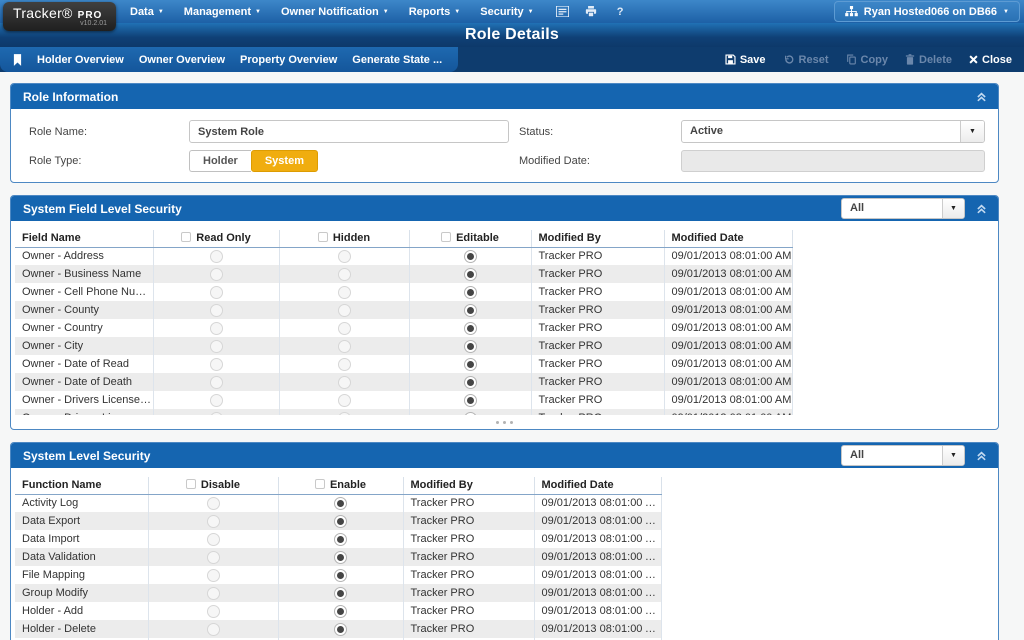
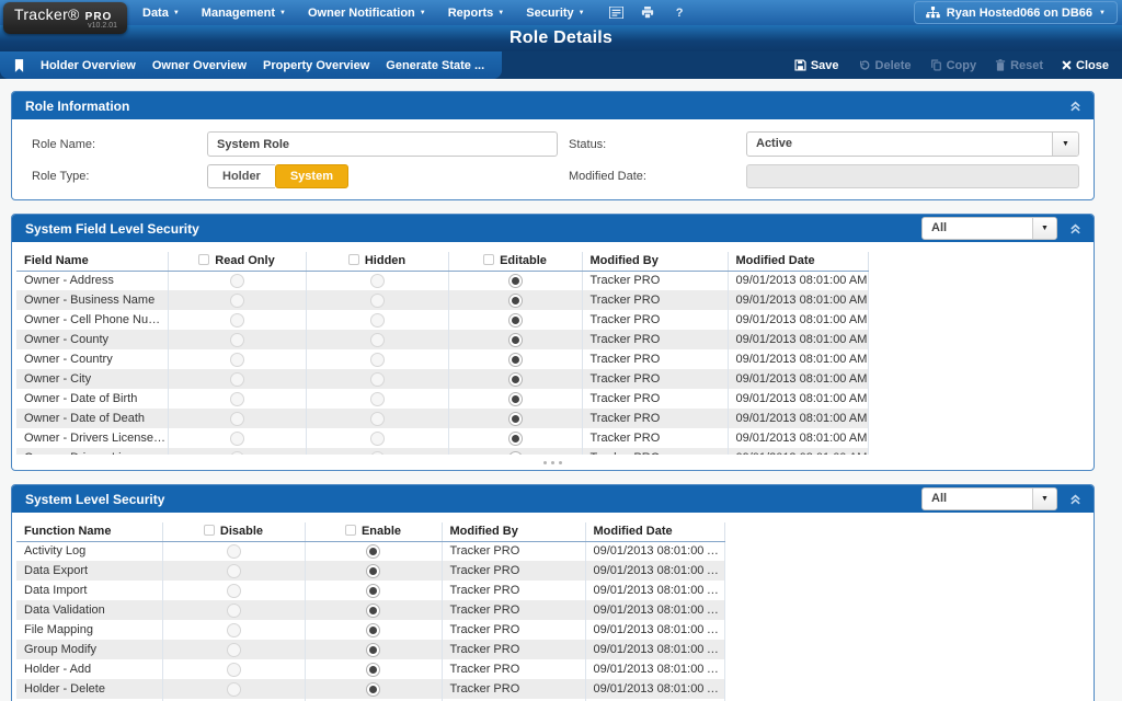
  Tracker®
  PRO
  Data
  Management
  Owner Notification
  Reports
  Security
  ?
  Ryan Hosted066 on DB66
  Role Details
  Holder Overview
  Owner Overview
  Property Overview
  Generate State ...
  Save
- Reset
+ Delete
  Copy
- Delete
+ Reset
  Close
  Role Information
  Role Name:
  System Role
  Status:
  Active
  Role Type:
  Holder
  System
  Modified Date:
  System Field Level Security
  All
  Field Name	Read Only	Hidden	Editable	Modified By	Modified Date
  Owner - Address				Tracker PRO	09/01/2013 08:01:00 AM
  Owner - Business Name				Tracker PRO	09/01/2013 08:01:00 AM
  Owner - Cell Phone Numb				Tracker PRO	09/01/2013 08:01:00 AM
  Owner - County				Tracker PRO	09/01/2013 08:01:00 AM
  Owner - Country				Tracker PRO	09/01/2013 08:01:00 AM
  Owner - City				Tracker PRO	09/01/2013 08:01:00 AM
- Owner - Date of Read				Tracker PRO	09/01/2013 08:01:00 AM
+ Owner - Date of Birth				Tracker PRO	09/01/2013 08:01:00 AM
  Owner - Date of Death				Tracker PRO	09/01/2013 08:01:00 AM
  Owner - Drivers License N				Tracker PRO	09/01/2013 08:01:00 AM
  System Level Security
  All
  Function Name	Disable	Enable	Modified By	Modified Date
  Activity Log			Tracker PRO	09/01/2013 08:01:00 AM
  Data Export			Tracker PRO	09/01/2013 08:01:00 AM
  Data Import			Tracker PRO	09/01/2013 08:01:00 AM
  Data Validation			Tracker PRO	09/01/2013 08:01:00 AM
  File Mapping			Tracker PRO	09/01/2013 08:01:00 AM
  Group Modify			Tracker PRO	09/01/2013 08:01:00 AM
  Holder - Add			Tracker PRO	09/01/2013 08:01:00 AM
  Holder - Delete			Tracker PRO	09/01/2013 08:01:00 AM
